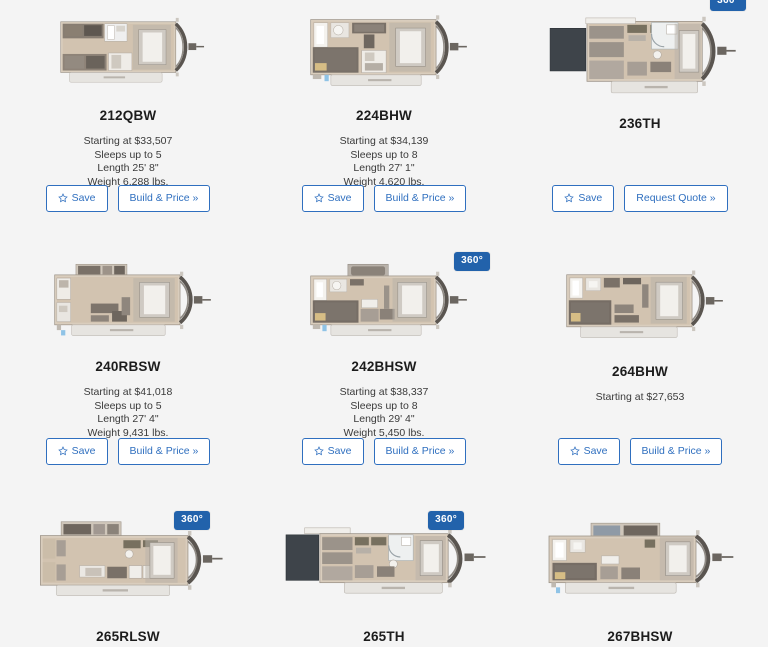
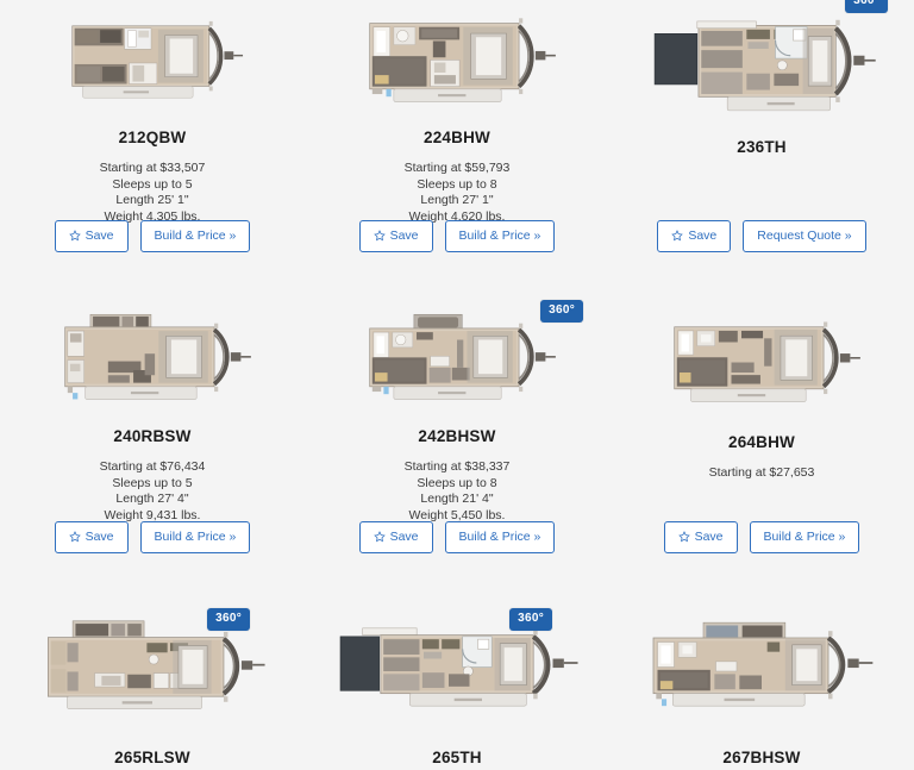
  212QBW
  Starting at $33,507
  Sleeps up to 5
- Length 25' 8"
+ Length 25' 1"
- Weight 6,288 lbs.
+ Weight 4,305 lbs.
  Save
  Build & Price »
  224BHW
- Starting at $34,139
+ Starting at $59,793
  Sleeps up to 8
  Length 27' 1"
  Weight 4,620 lbs.
  Save
  Build & Price »
  360°
  236TH
  Save
  Request Quote »
  240RBSW
- Starting at $41,018
+ Starting at $76,434
  Sleeps up to 5
  Length 27' 4"
  Weight 9,431 lbs.
  Save
  Build & Price »
  360°
  242BHSW
  Starting at $38,337
  Sleeps up to 8
- Length 29' 4"
+ Length 21' 4"
  Weight 5,450 lbs.
  Save
  Build & Price »
  264BHW
  Starting at $27,653
  Save
  Build & Price »
  360°
  265RLSW
  360°
  265TH
  267BHSW
